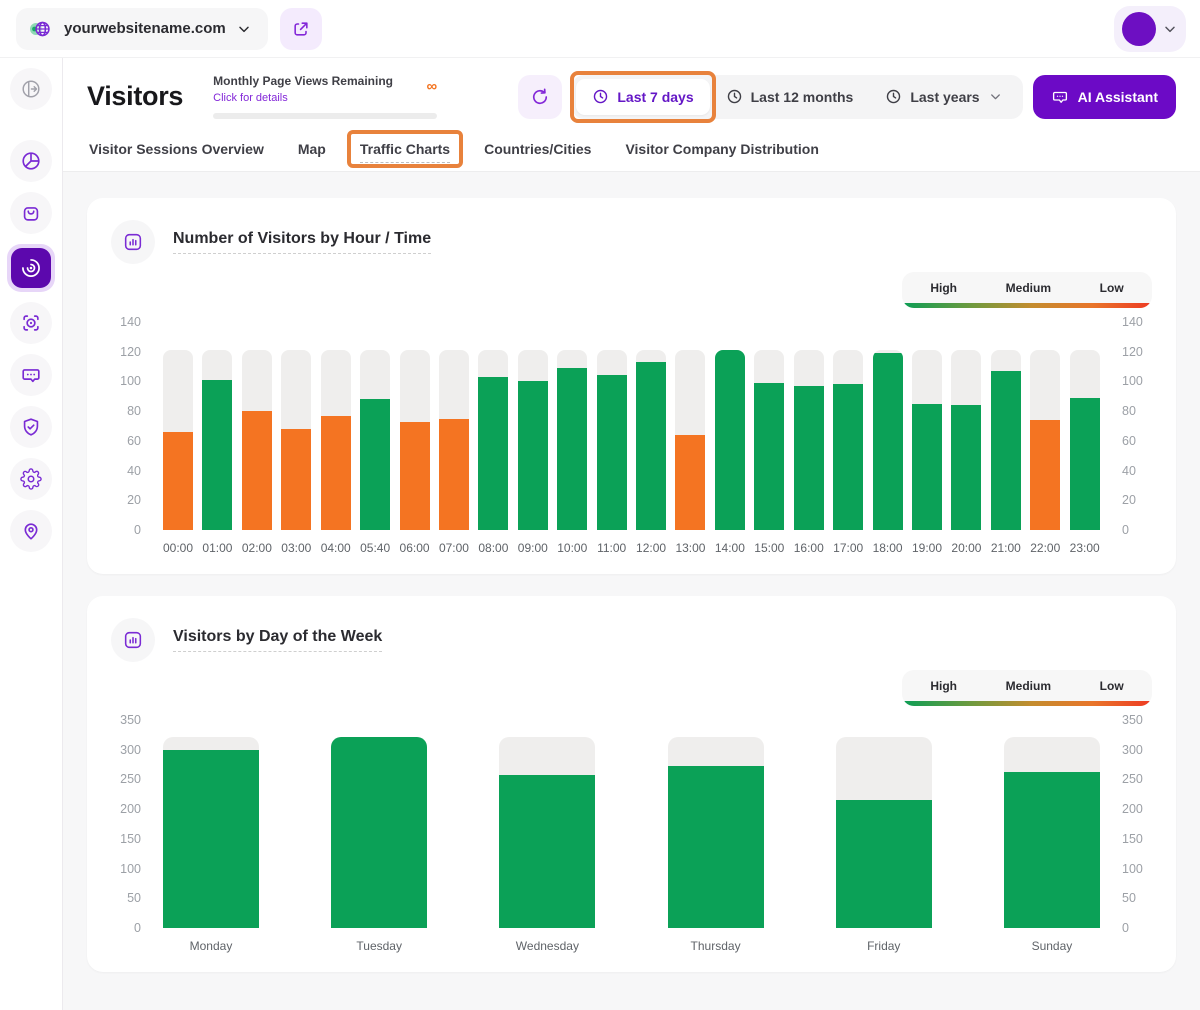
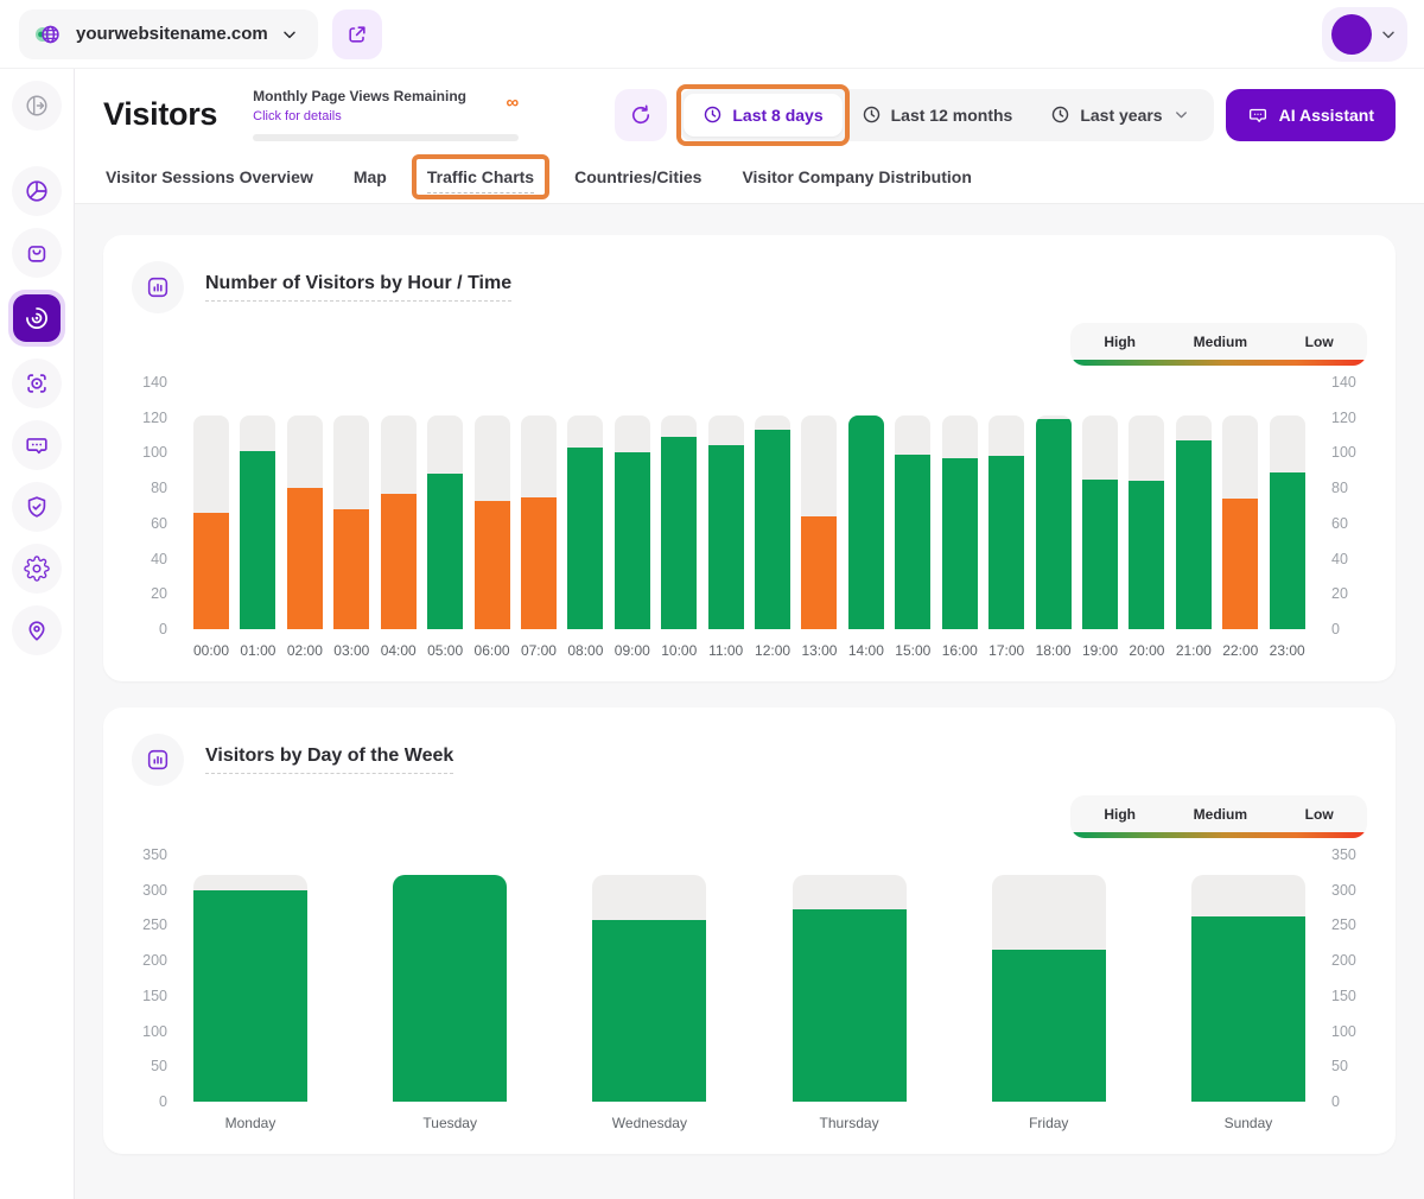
  yourwebsitename.com
  Visitors
  Monthly Page Views Remaining
  Click for details
  ∞
- Last 7 days
+ Last 8 days
  Last 12 months
  Last years
  AI Assistant
  Visitor Sessions Overview
  Map
  Traffic Charts
  Countries/Cities
  Visitor Company Distribution
  Number of Visitors by Hour / Time
  High
  Medium
  Low
  0
  20
  40
  60
  80
  100
  120
  140
  00:00
  01:00
  02:00
  03:00
  04:00
- 05:40
+ 05:00
  06:00
  07:00
  08:00
  09:00
  10:00
  11:00
  12:00
  13:00
  14:00
  15:00
  16:00
  17:00
  18:00
  19:00
  20:00
  21:00
  22:00
  23:00
  0
  20
  40
  60
  80
  100
  120
  140
  Visitors by Day of the Week
  High
  Medium
  Low
  0
  50
  100
  150
  200
  250
  300
  350
  Monday
  Tuesday
  Wednesday
  Thursday
  Friday
  Sunday
  0
  50
  100
  150
  200
  250
  300
  350
